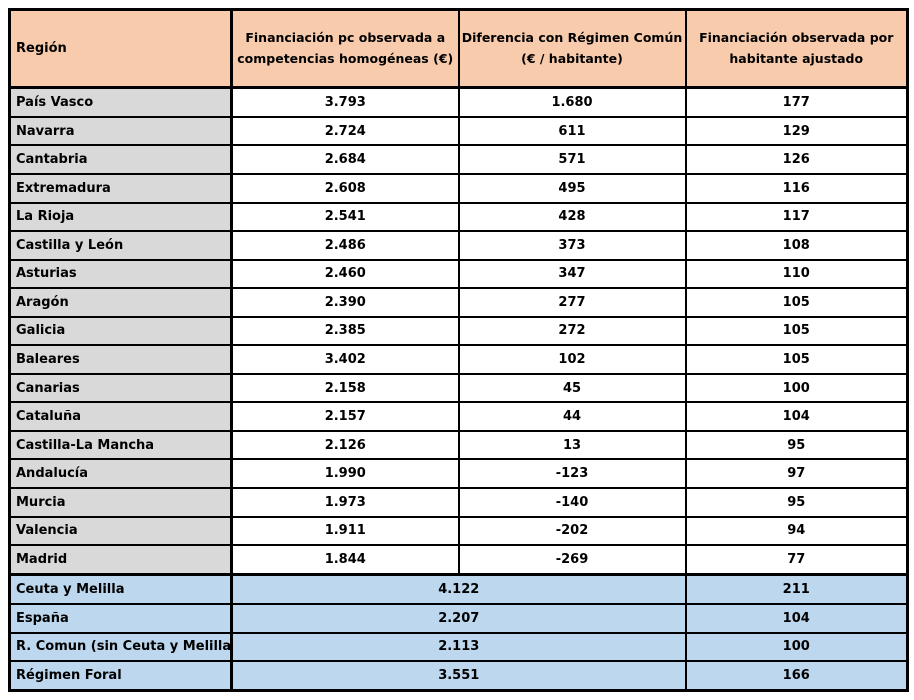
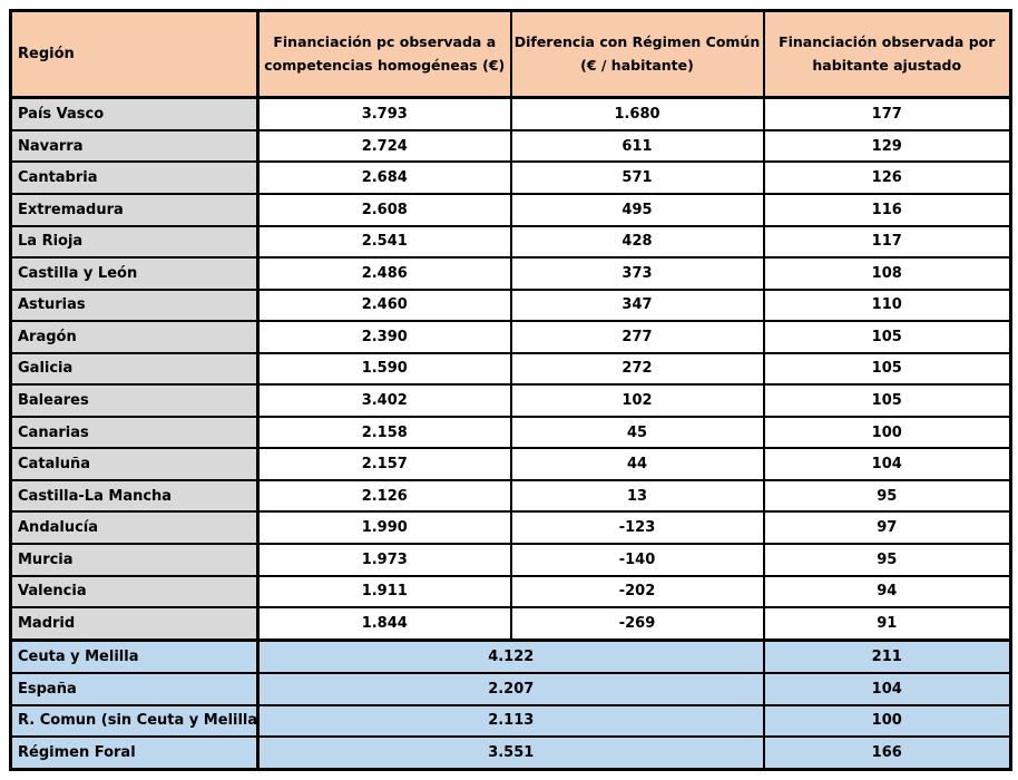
  Región	Financiación pc observada a competencias homogéneas (€)	Diferencia con Régimen Común (€ / habitante)	Financiación observada por habitante ajustado
  País Vasco	3.793	1.680	177
  Navarra	2.724	611	129
  Cantabria	2.684	571	126
  Extremadura	2.608	495	116
  La Rioja	2.541	428	117
  Castilla y León	2.486	373	108
  Asturias	2.460	347	110
  Aragón	2.390	277	105
- Galicia	2.385	272	105
+ Galicia	1.590	272	105
  Baleares	3.402	102	105
  Canarias	2.158	45	100
  Cataluña	2.157	44	104
  Castilla-La Mancha	2.126	13	95
  Andalucía	1.990	-123	97
  Murcia	1.973	-140	95
  Valencia	1.911	-202	94
- Madrid	1.844	-269	77
+ Madrid	1.844	-269	91
  Ceuta y Melilla	4.122	211
  España	2.207	104
  R. Comun (sin Ceuta y Melilla	2.113	100
  Régimen Foral	3.551	166
